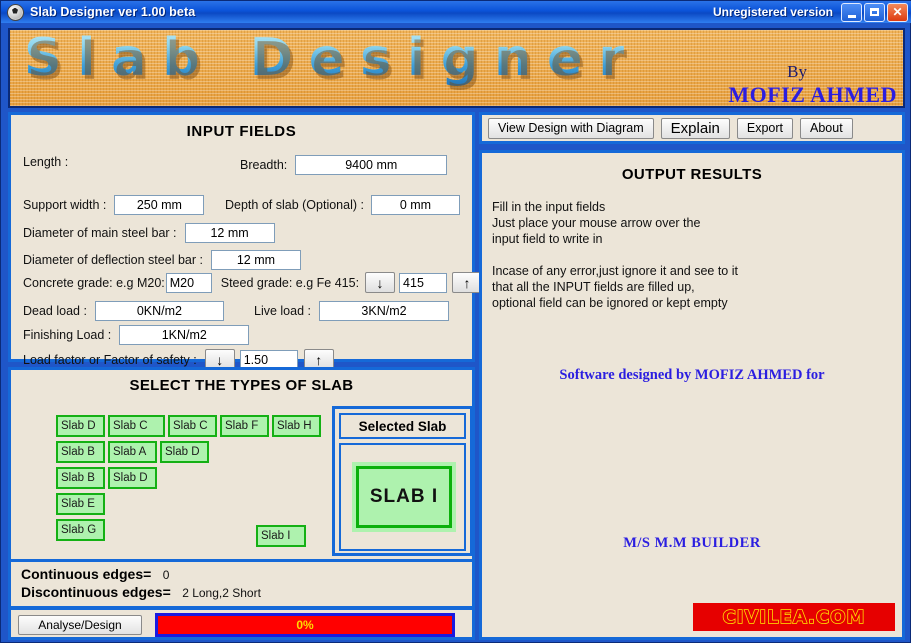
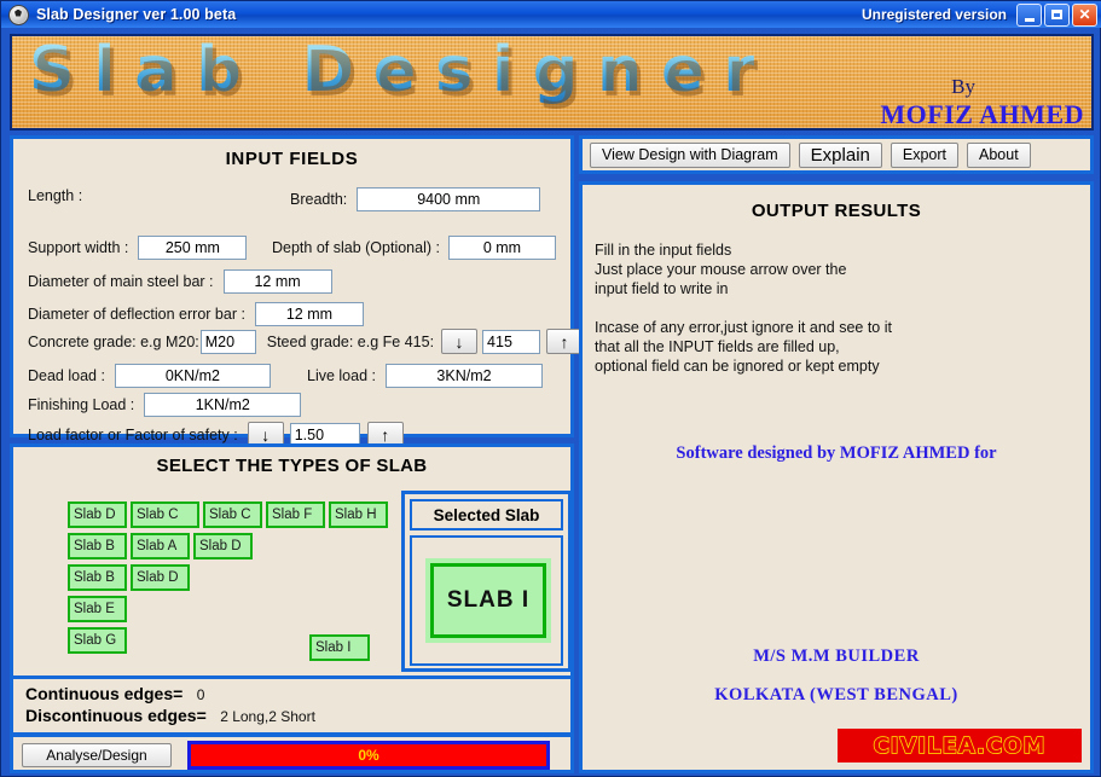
  Slab Designer ver 1.00 beta
  Unregistered version
  ✕
  Slab Designer
  By
  MOFIZ AHMED
  INPUT FIELDS
  Length :
  Breadth:
  9400 mm
  Support width :
  250 mm
  Depth of slab (Optional) :
  0 mm
  Diameter of main steel bar :
  12 mm
- Diameter of deflection steel bar :
+ Diameter of deflection error bar :
  12 mm
  Concrete grade: e.g M20:
  M20
  Steed grade: e.g Fe 415:
  ↓
  415
  ↑
  Dead load :
  0KN/m2
  Live load :
  3KN/m2
  Finishing Load :
  1KN/m2
  Load factor or Factor of safety :
  ↓
  1.50
  ↑
  SELECT THE TYPES OF SLAB
  Slab D
  Slab C
  Slab C
  Slab F
  Slab H
  Slab B
  Slab A
  Slab D
  Slab B
  Slab D
  Slab E
  Slab G
  Slab I
  Selected Slab
  SLAB I
  Continuous edges= 0
  Discontinuous edges= 2 Long,2 Short
  Analyse/Design
  0%
  View Design with Diagram
  Explain
  Export
  About
  OUTPUT RESULTS
  Fill in the input fields
  Just place your mouse arrow over the
  input field to write in
  Incase of any error,just ignore it and see to it
  that all the INPUT fields are filled up,
  optional field can be ignored or kept empty
  Software designed by MOFIZ AHMED for
  M/S M.M BUILDER
+ KOLKATA (WEST BENGAL)
  CIVILEA.COM
